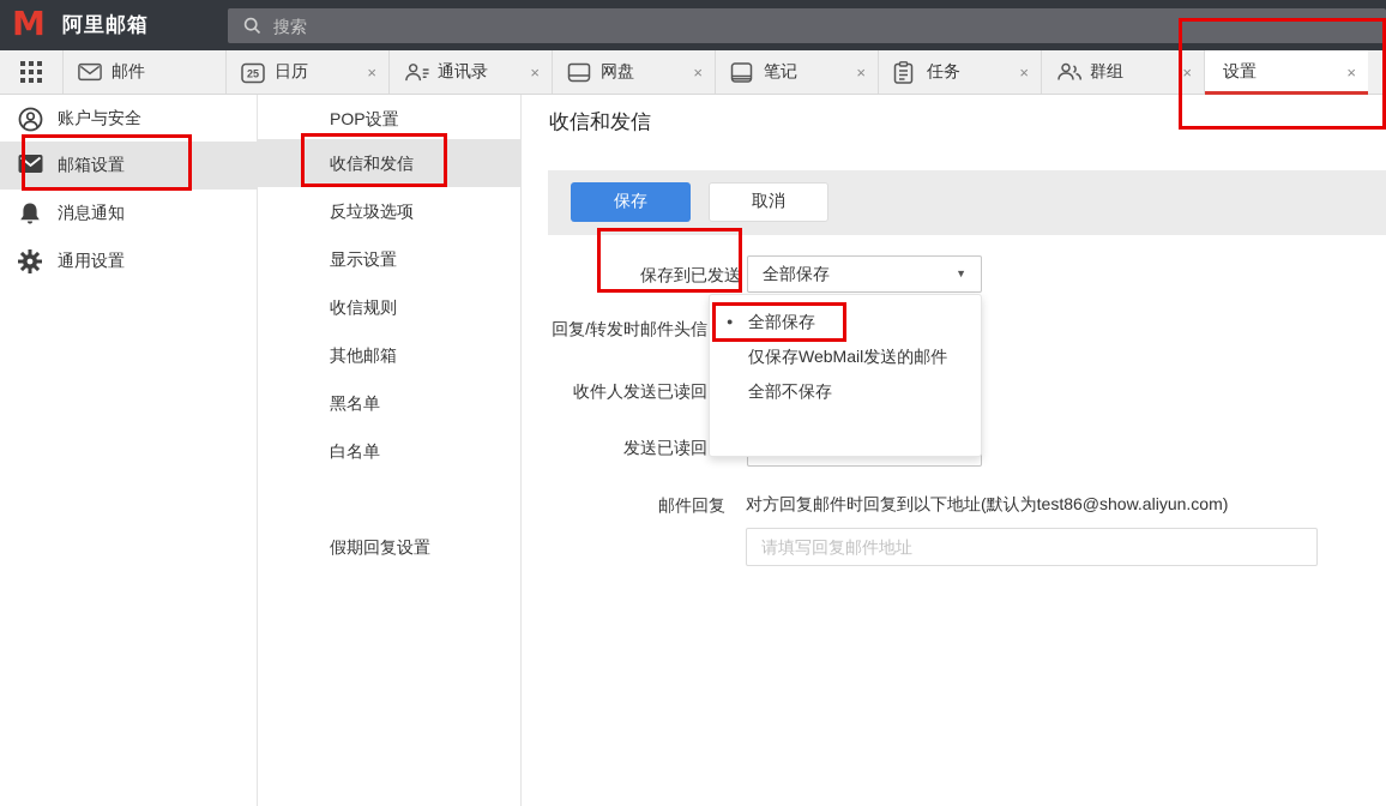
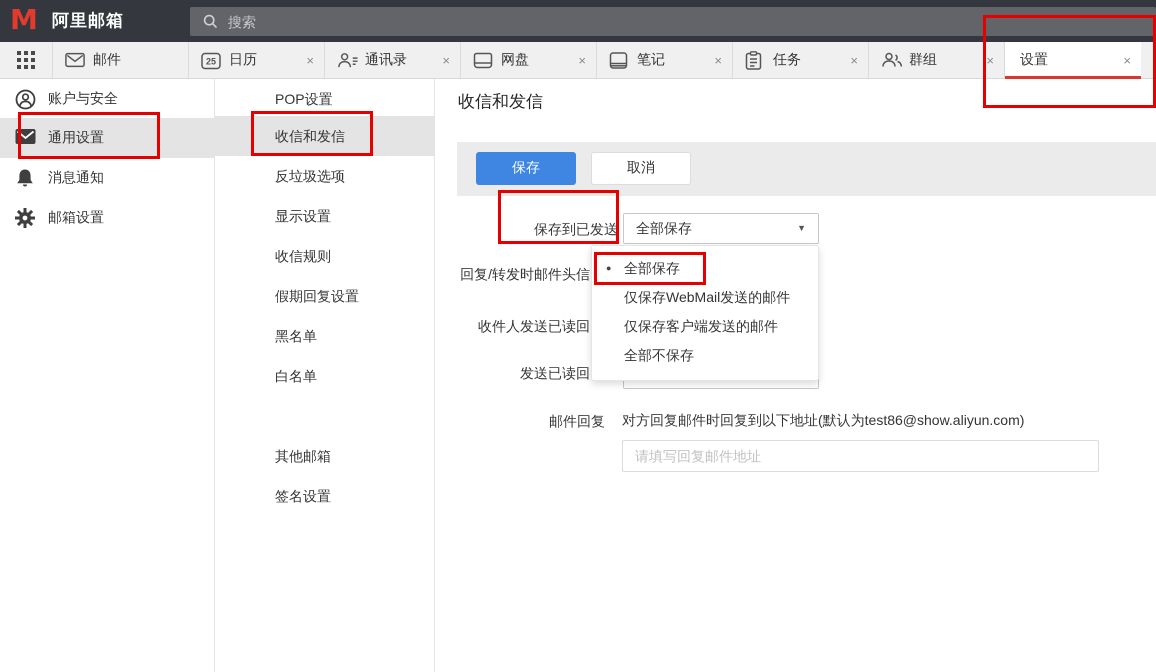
  M
  阿里邮箱
  搜索
  邮件
  25
  日历
  ×
  通讯录
  ×
  网盘
  ×
  笔记
  ×
  任务
  ×
  群组
  ×
  设置
  ×
  账户与安全
- 邮箱设置
+ 通用设置
  消息通知
- 通用设置
+ 邮箱设置
  POP设置
  收信和发信
  反垃圾选项
  显示设置
  收信规则
- 其他邮箱
+ 假期回复设置
  黑名单
  白名单
- 假期回复设置
+ 其他邮箱
+ 签名设置
  收信和发信
  保存
  取消
  保存到已发送
  全部保存
  ▼
  回复/转发时邮件头信
  收件人发送已读回
  发送已读回
  ●
  全部保存
  仅保存WebMail发送的邮件
+ 仅保存客户端发送的邮件
  全部不保存
  邮件回复
  对方回复邮件时回复到以下地址(默认为test86@show.aliyun.com)
  请填写回复邮件地址
